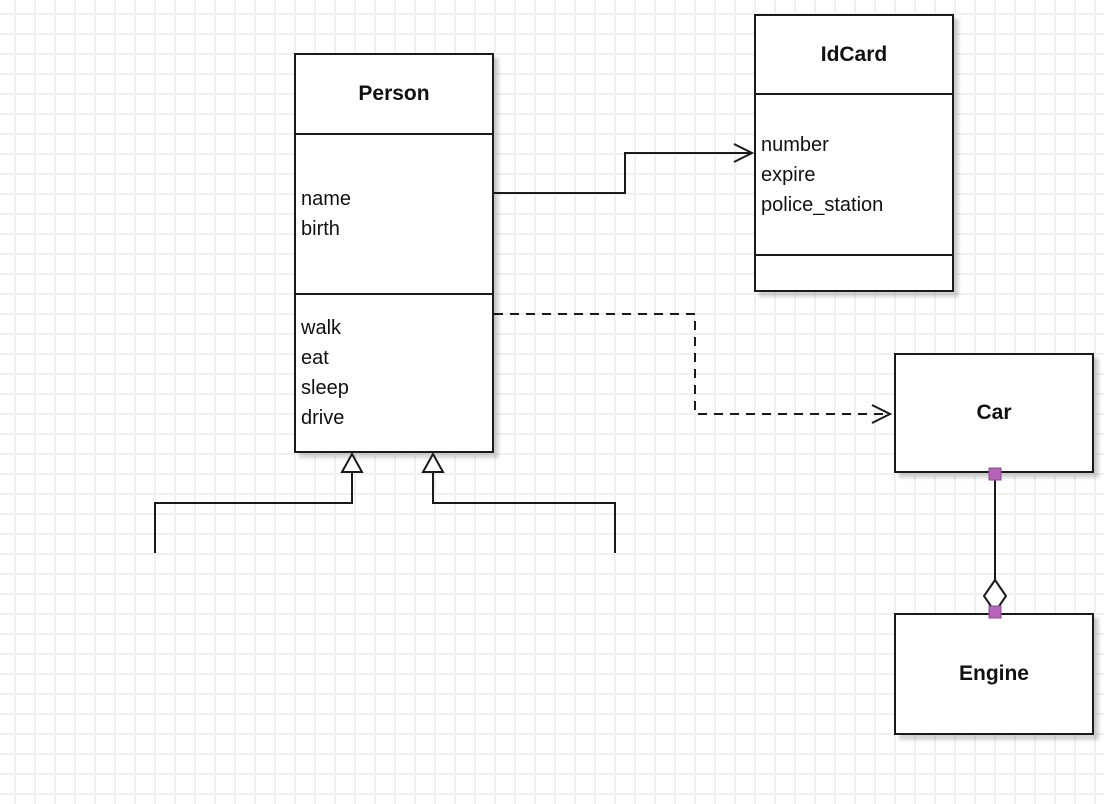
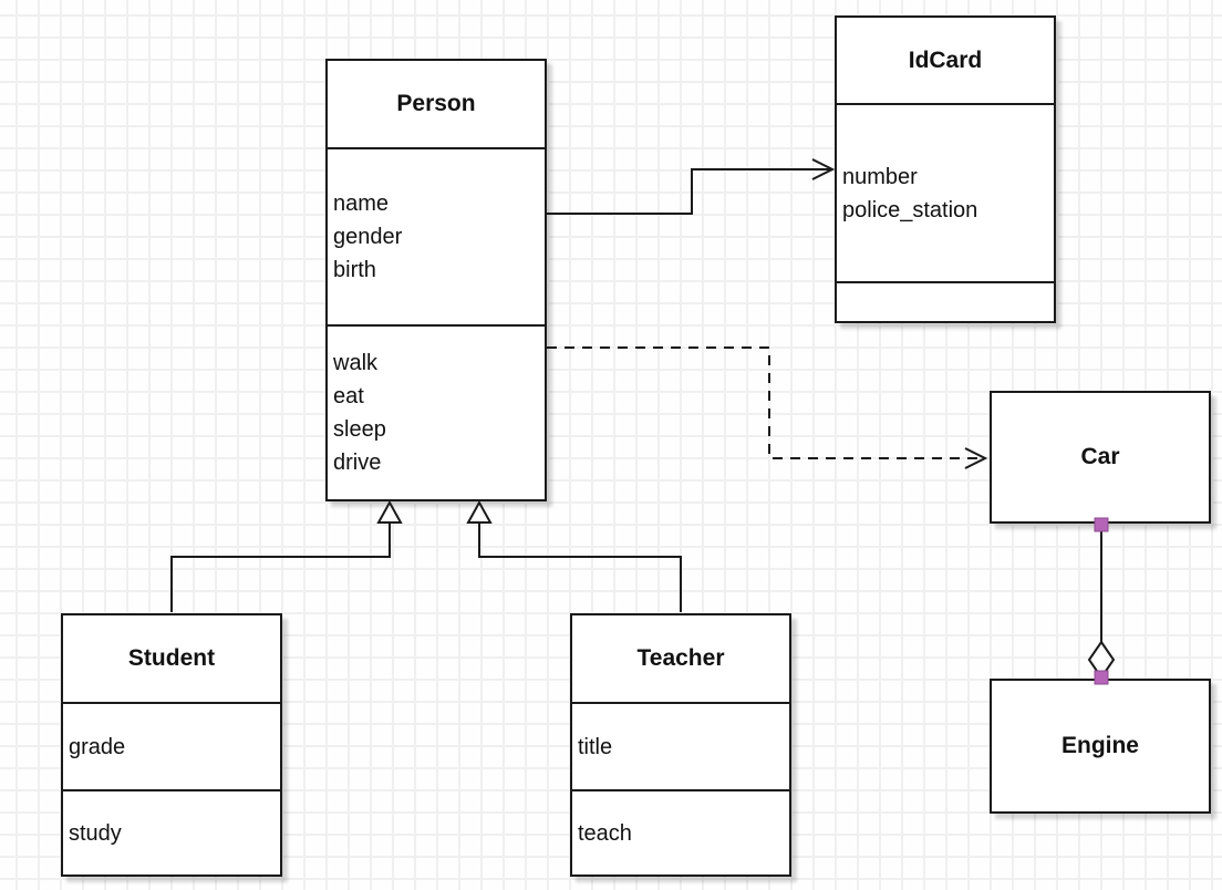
  Person
  name
+ gender
  birth
  walk
  eat
  sleep
  drive
  IdCard
  number
- expire
  police_station
  Car
  Engine
+ Student
+ grade
+ study
+ Teacher
+ title
+ teach
